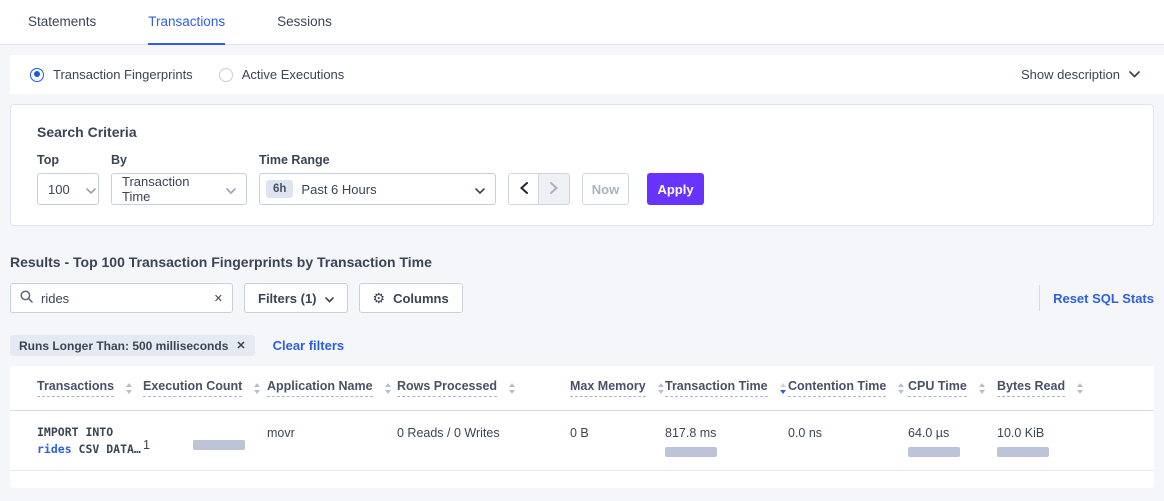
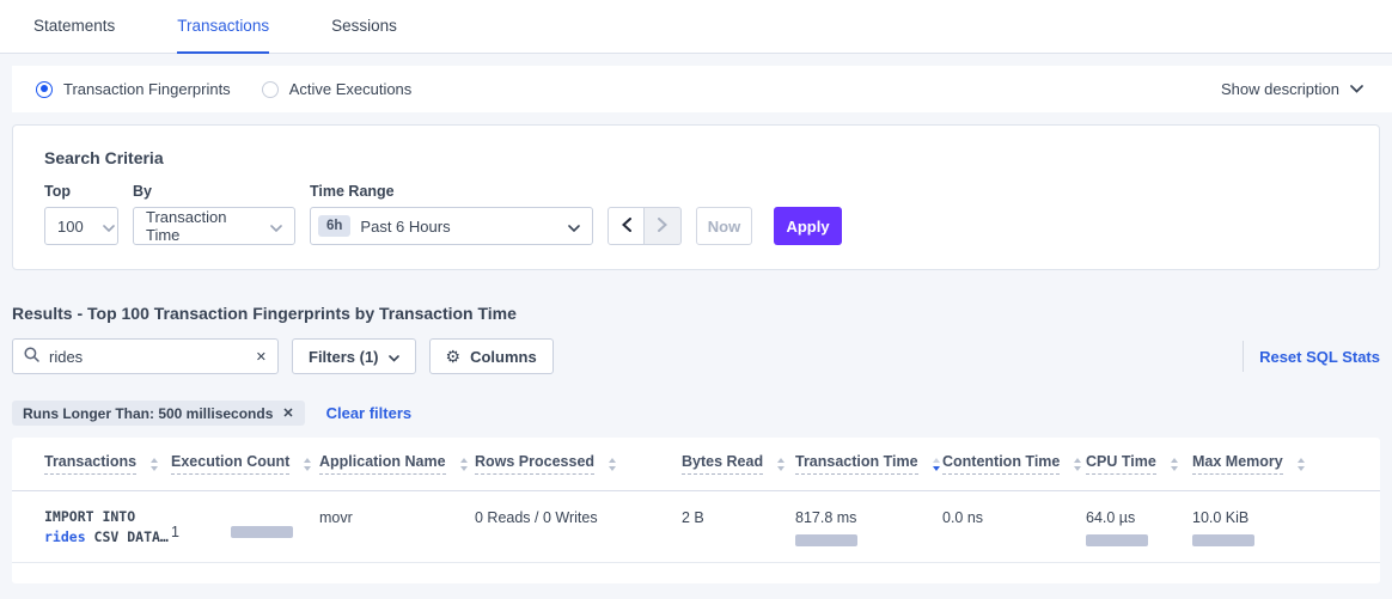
  Statements
  Transactions
  Sessions
  Transaction Fingerprints
  Active Executions
  Show description
  Search Criteria
  Top
  100
  By
  Transaction Time
  Time Range
  6h
  Past 6 Hours
  Now
  Apply
  Results - Top 100 Transaction Fingerprints by Transaction Time
  rides
  ✕
  Filters (1)
  ⚙
  Columns
  Reset SQL Stats
  Runs Longer Than: 500 milliseconds
  ✕
  Clear filters
  Transactions
  Execution Count
  Application Name
  Rows Processed
- Max Memory
+ Bytes Read
  Transaction Time
  Contention Time
  CPU Time
- Bytes Read
+ Max Memory
  IMPORT INTO
  rides CSV DATA…
  1
  movr
  0 Reads / 0 Writes
- 0 B
+ 2 B
  817.8 ms
  0.0 ns
  64.0 µs
  10.0 KiB
